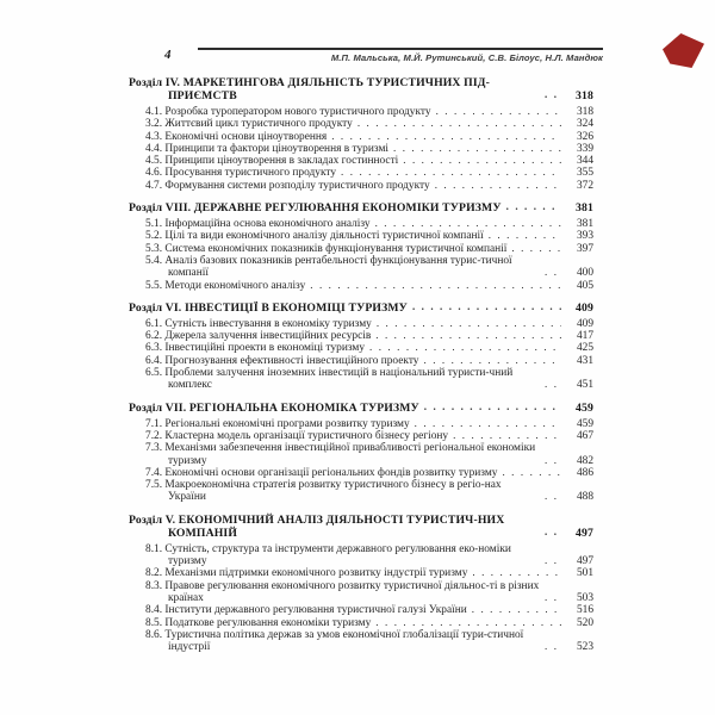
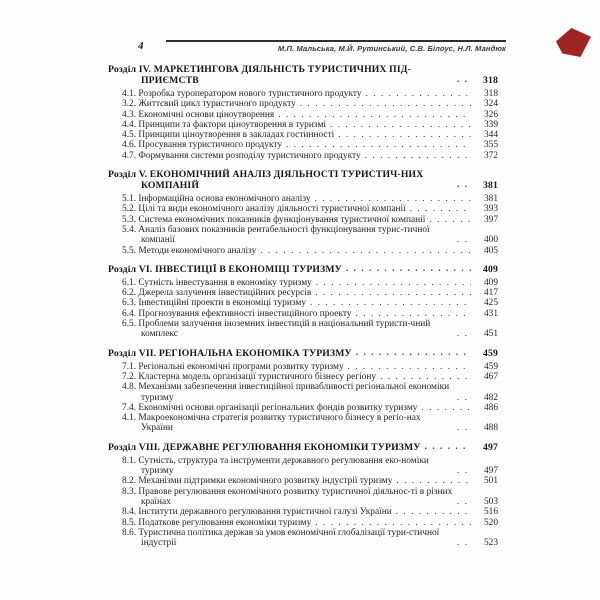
  4
  М.П. Мальська, М.Й. Рутинський, С.В. Білоус, Н.Л. Мандюк
  Розділ IV. МАРКЕТИНГОВА ДІЯЛЬНІСТЬ ТУРИСТИЧНИХ ПІД-ПРИЄМСТВ
  318
  4.1. Розробка туроператором нового туристичного продукту
  318
  3.2. Життєвий цикл туристичного продукту
  324
  4.3. Економічні основи ціноутворення
  326
  4.4. Принципи та фактори ціноутворення в туризмі
  339
  4.5. Принципи ціноутворення в закладах гостинності
  344
  4.6. Просування туристичного продукту
  355
  4.7. Формування системи розподілу туристичного продукту
  372
- Розділ VIII. ДЕРЖАВНЕ РЕГУЛЮВАННЯ ЕКОНОМІКИ ТУРИЗМУ
+ Розділ V. ЕКОНОМІЧНИЙ АНАЛІЗ ДІЯЛЬНОСТІ ТУРИСТИЧ-НИХ КОМПАНІЙ
  381
  5.1. Інформаційна основа економічного аналізу
  381
  5.2. Цілі та види економічного аналізу діяльності туристичної компанії
  393
  5.3. Система економічних показників функціонування туристичної компанії
  397
  5.4. Аналіз базових показників рентабельності функціонування турис-тичної компанії
  400
  5.5. Методи економічного аналізу
  405
  Розділ VI. ІНВЕСТИЦІЇ В ЕКОНОМІЦІ ТУРИЗМУ
  409
  6.1. Сутність інвестування в економіку туризму
  409
  6.2. Джерела залучення інвестиційних ресурсів
  417
  6.3. Інвестиційні проекти в економіці туризму
  425
  6.4. Прогнозування ефективності інвестиційного проекту
  431
  6.5. Проблеми залучення іноземних інвестицій в національний туристи-чний комплекс
  451
  Розділ VII. РЕГІОНАЛЬНА ЕКОНОМІКА ТУРИЗМУ
  459
  7.1. Регіональні економічні програми розвитку туризму
  459
  7.2. Кластерна модель організації туристичного бізнесу регіону
  467
- 7.3. Механізми забезпечення інвестиційної привабливості регіональної економіки туризму
+ 4.8. Механізми забезпечення інвестиційної привабливості регіональної економіки туризму
  482
  7.4. Економічні основи організації регіональних фондів розвитку туризму
  486
- 7.5. Макроекономічна стратегія розвитку туристичного бізнесу в регіо-нах України
+ 4.1. Макроекономічна стратегія розвитку туристичного бізнесу в регіо-нах України
  488
- Розділ V. ЕКОНОМІЧНИЙ АНАЛІЗ ДІЯЛЬНОСТІ ТУРИСТИЧ-НИХ КОМПАНІЙ
+ Розділ VIII. ДЕРЖАВНЕ РЕГУЛЮВАННЯ ЕКОНОМІКИ ТУРИЗМУ
  497
  8.1. Сутність, структура та інструменти державного регулювання еко-номіки туризму
  497
  8.2. Механізми підтримки економічного розвитку індустрії туризму
  501
  8.3. Правове регулювання економічного розвитку туристичної діяльнос-ті в різних країнах
  503
  8.4. Інститути державного регулювання туристичної галузі України
  516
  8.5. Податкове регулювання економіки туризму
  520
  8.6. Туристична політика держав за умов економічної глобалізації тури-стичної індустрії
  523
